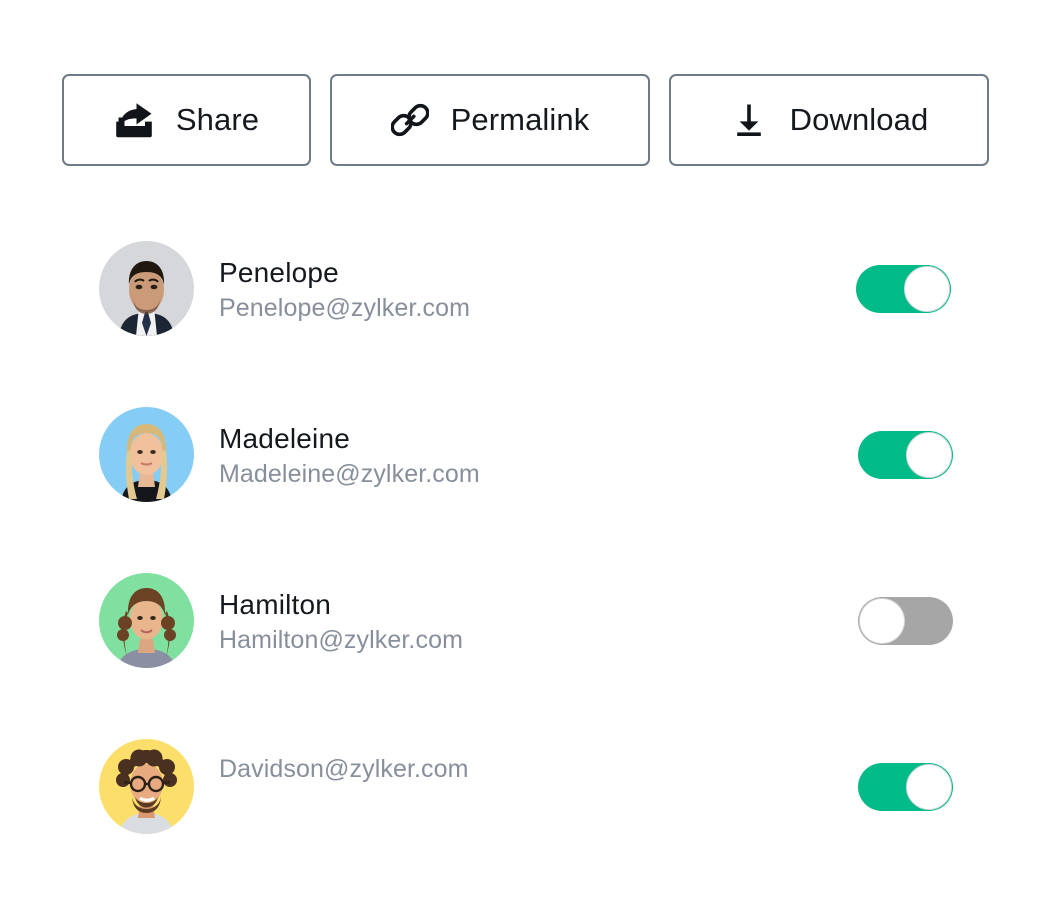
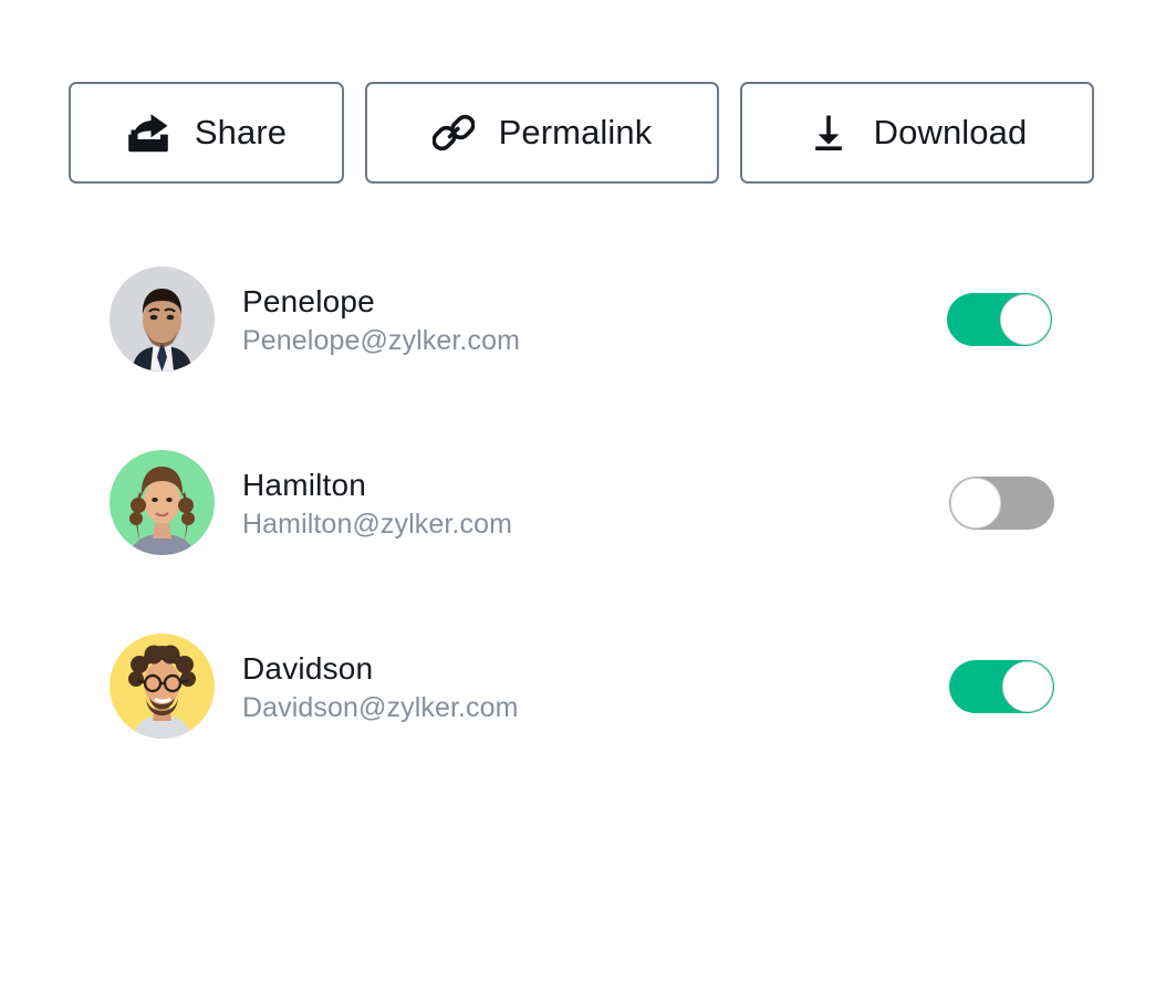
  Share
  Permalink
  Download
  Penelope
  Penelope@zylker.com
- Madeleine
- Madeleine@zylker.com
  Hamilton
  Hamilton@zylker.com
+ Davidson
  Davidson@zylker.com
